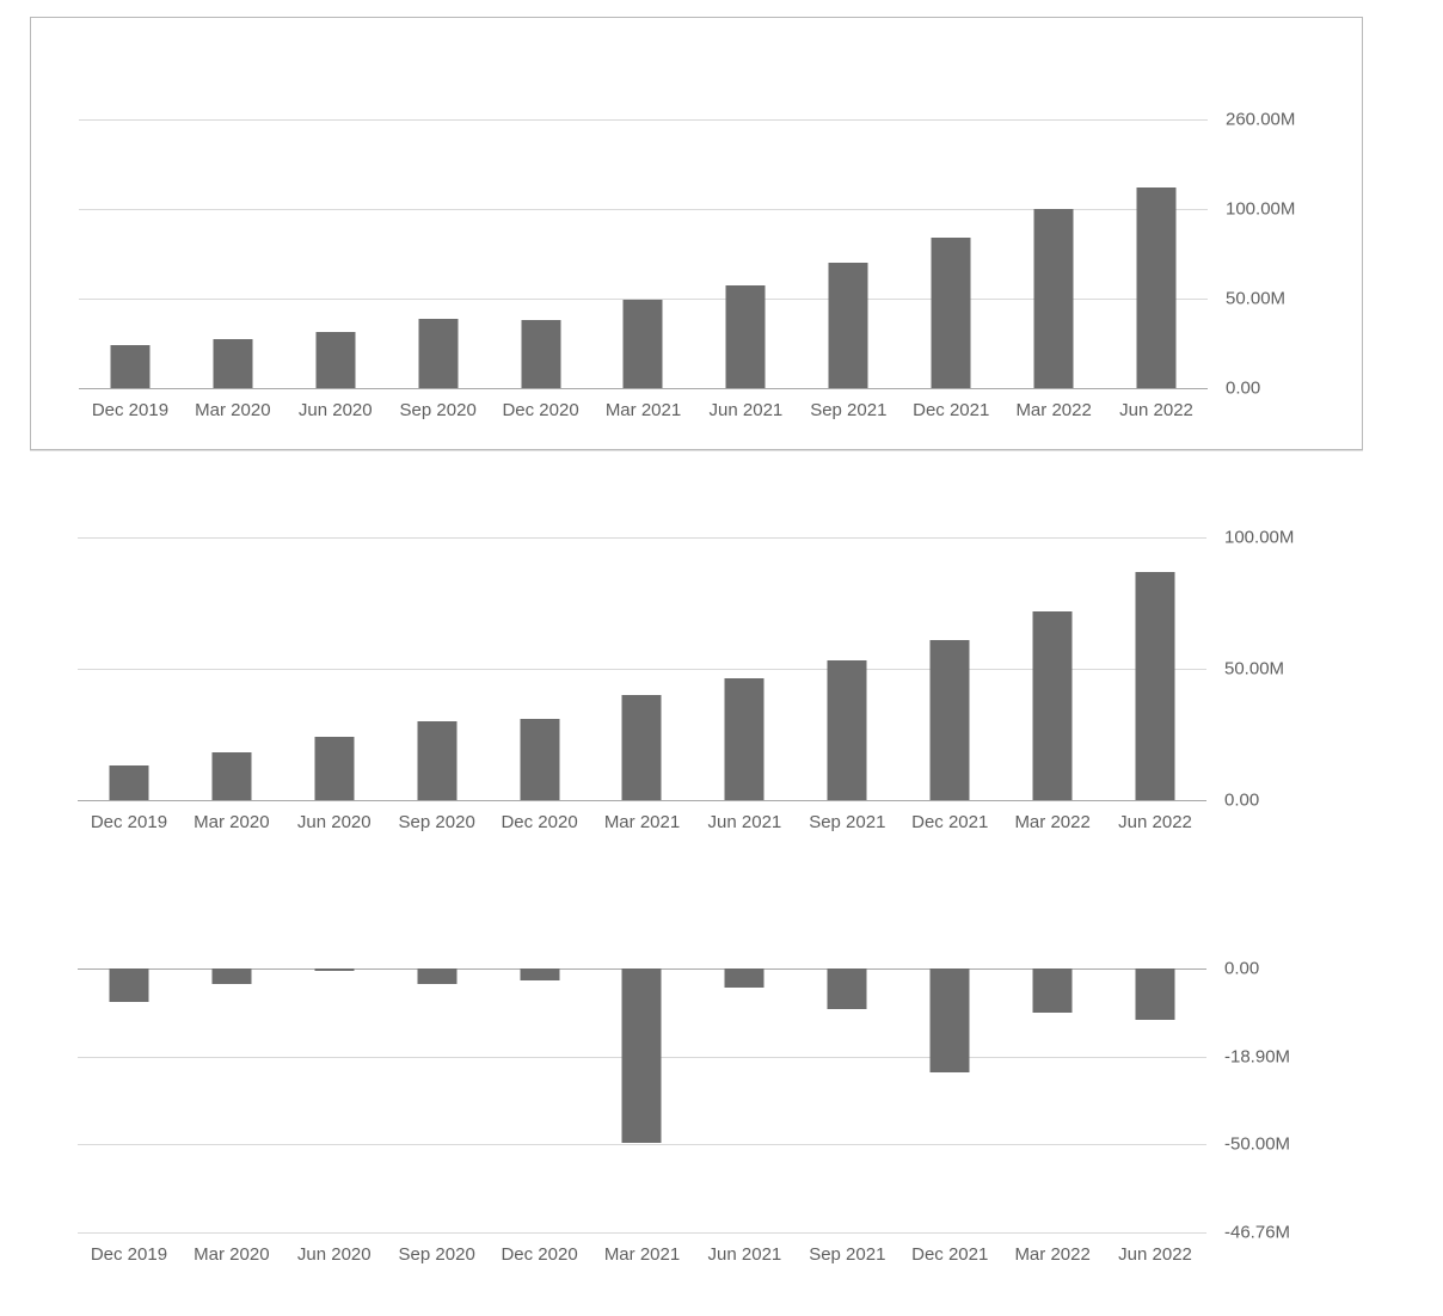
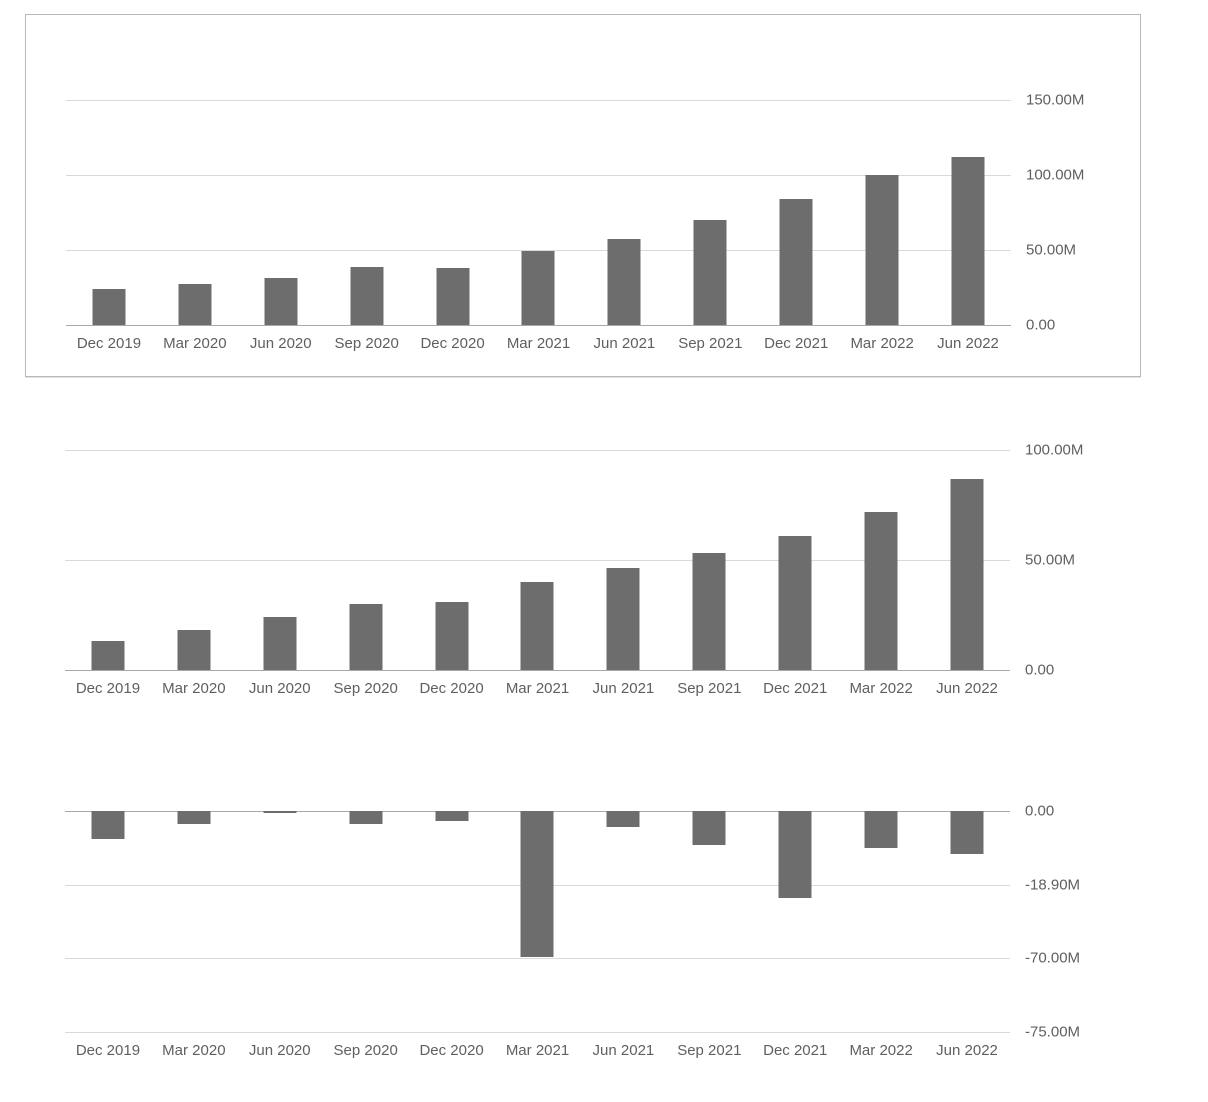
- 260.00M
+ 150.00M
  100.00M
  50.00M
  0.00
  Dec 2019
  Mar 2020
  Jun 2020
  Sep 2020
  Dec 2020
  Mar 2021
  Jun 2021
  Sep 2021
  Dec 2021
  Mar 2022
  Jun 2022
  100.00M
  50.00M
  0.00
  Dec 2019
  Mar 2020
  Jun 2020
  Sep 2020
  Dec 2020
  Mar 2021
  Jun 2021
  Sep 2021
  Dec 2021
  Mar 2022
  Jun 2022
  0.00
  -18.90M
- -50.00M
+ -70.00M
- -46.76M
+ -75.00M
  Dec 2019
  Mar 2020
  Jun 2020
  Sep 2020
  Dec 2020
  Mar 2021
  Jun 2021
  Sep 2021
  Dec 2021
  Mar 2022
  Jun 2022
